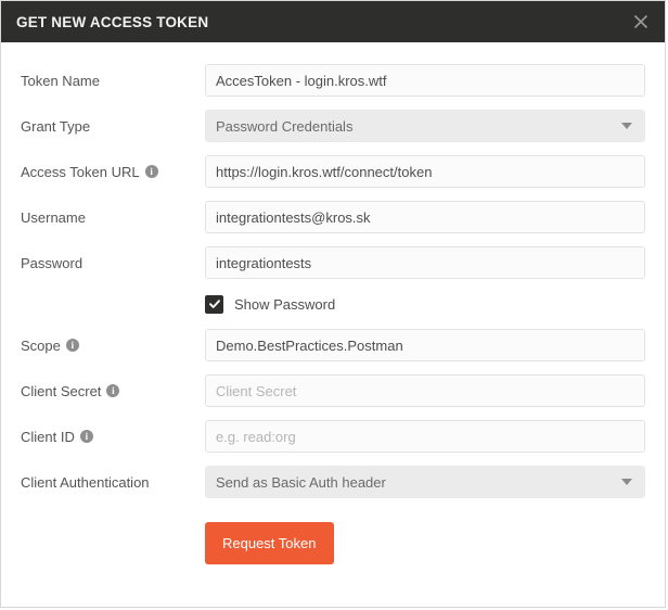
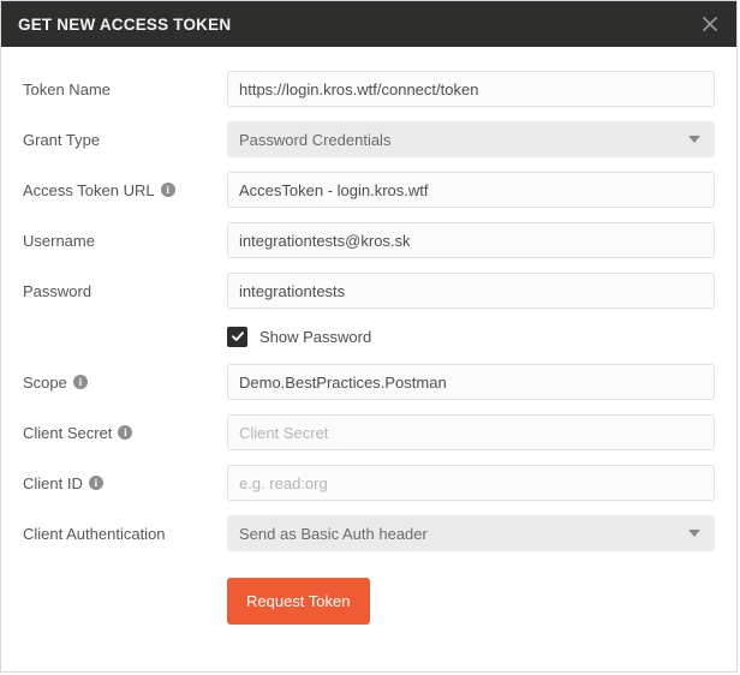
  GET NEW ACCESS TOKEN
  Token Name
- AccesToken - login.kros.wtf
+ https://login.kros.wtf/connect/token
  Grant Type
  Password Credentials
  Access Token URL
  i
- https://login.kros.wtf/connect/token
+ AccesToken - login.kros.wtf
  Username
  integrationtests@kros.sk
  Password
  integrationtests
  Show Password
  Scope
  i
  Demo.BestPractices.Postman
  Client Secret
  i
  Client Secret
  Client ID
  i
  e.g. read:org
  Client Authentication
  Send as Basic Auth header
  Request Token
